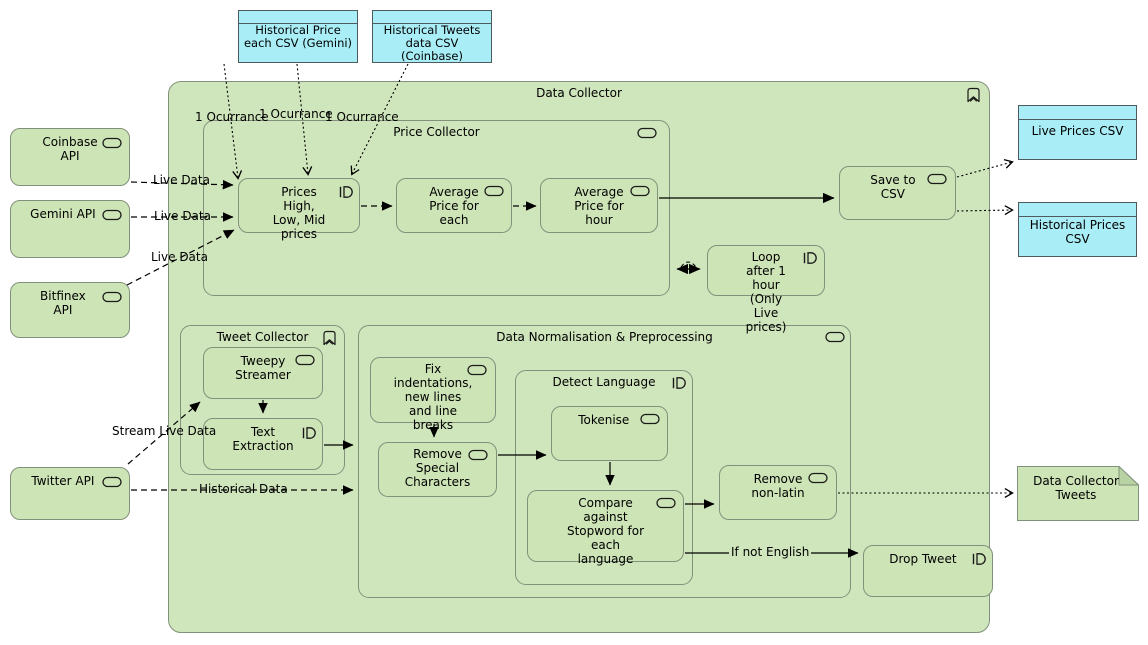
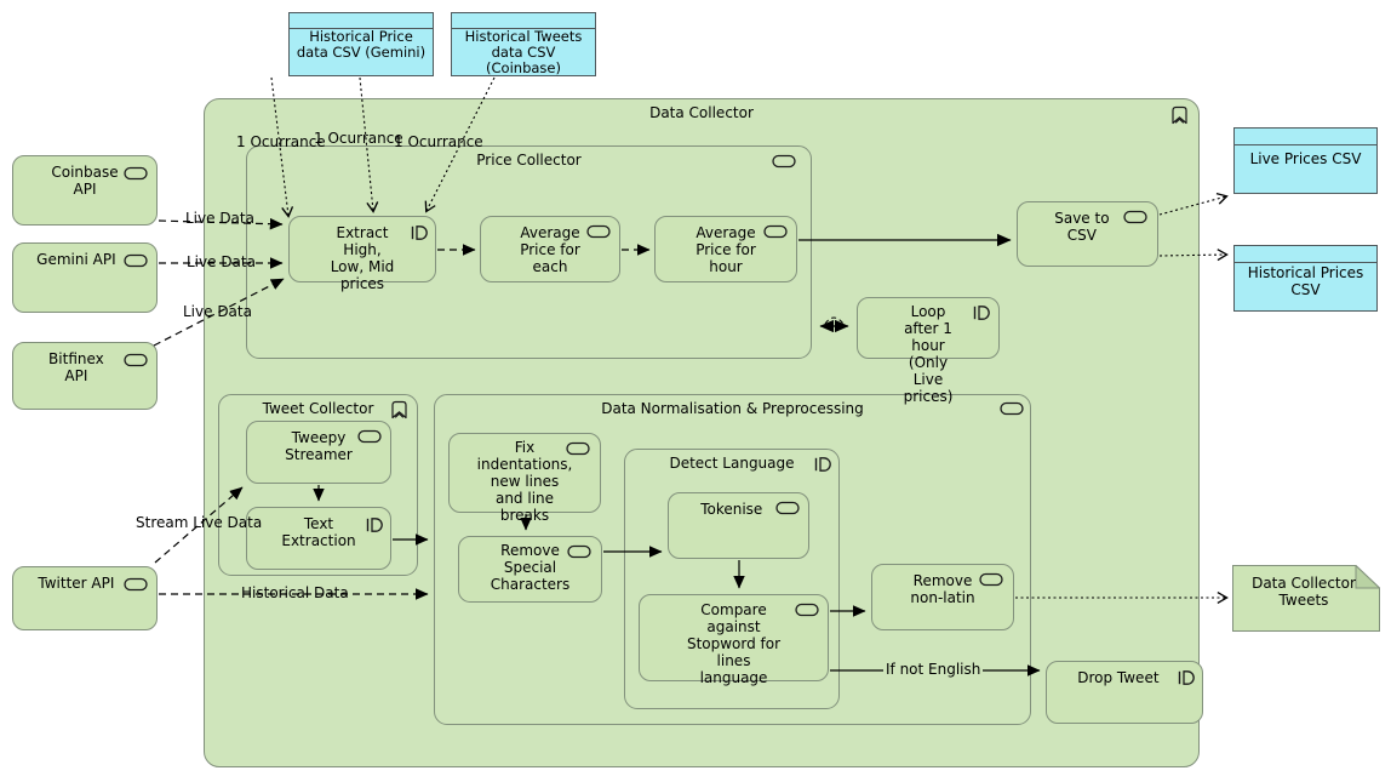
  Data Collector
  Price Collector
  Tweet Collector
  Data Normalisation & Preprocessing
  Detect Language
  Coinbase API
  Gemini API
  Bitfinex API
  Twitter API
- Prices High, Low, Mid prices
+ Extract High, Low, Mid prices
  Average Price for each
  Average Price for hour
  Save to CSV
  Loop after 1 hour (Only Live prices)
  Tweepy Streamer
  Text Extraction
  Fix indentations, new lines and line breaks
  Remove Special Characters
  Tokenise
- Compare against Stopword for each language
+ Compare against Stopword for lines language
  Remove non-latin
  Drop Tweet
- Historical Price each CSV (Gemini)
+ Historical Price data CSV (Gemini)
  Historical Tweets data CSV (Coinbase)
  Live Prices CSV
  Historical Prices CSV
  Data Collector Tweets
  1 Ocurrance
  1 Ocurrance
  1 Ocurrance
  Live Data
  Live Data
  Live Data
  Stream Live Data
  Historical Data
  If not English
